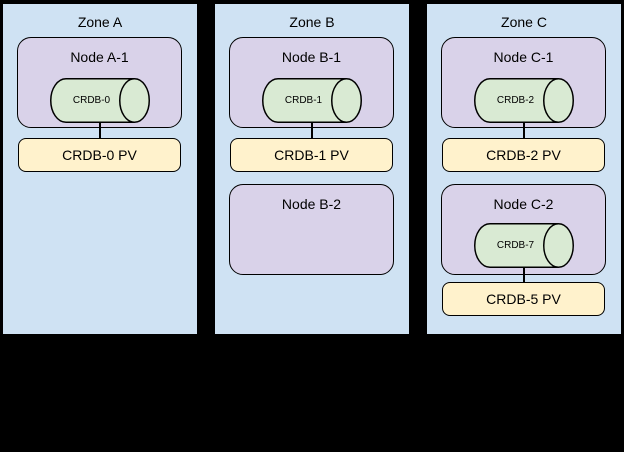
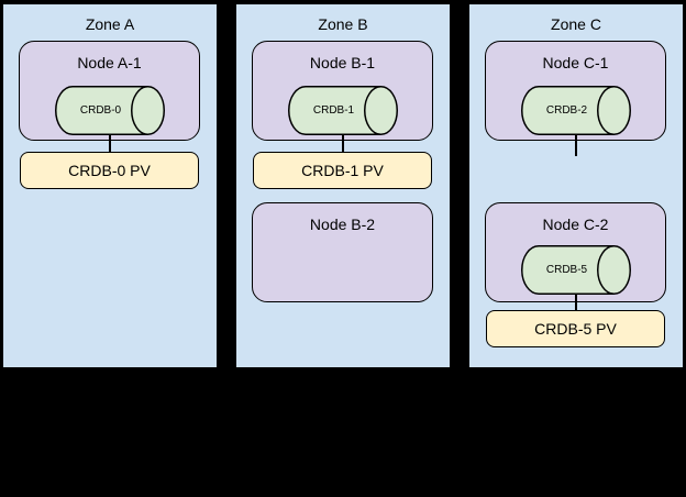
  Zone A
  Node A-1
  CRDB-0
  CRDB-0 PV
  Zone B
  Node B-1
  CRDB-1
  CRDB-1 PV
  Node B-2
  Zone C
  Node C-1
  CRDB-2
- CRDB-2 PV
  Node C-2
- CRDB-7
+ CRDB-5
  CRDB-5 PV
